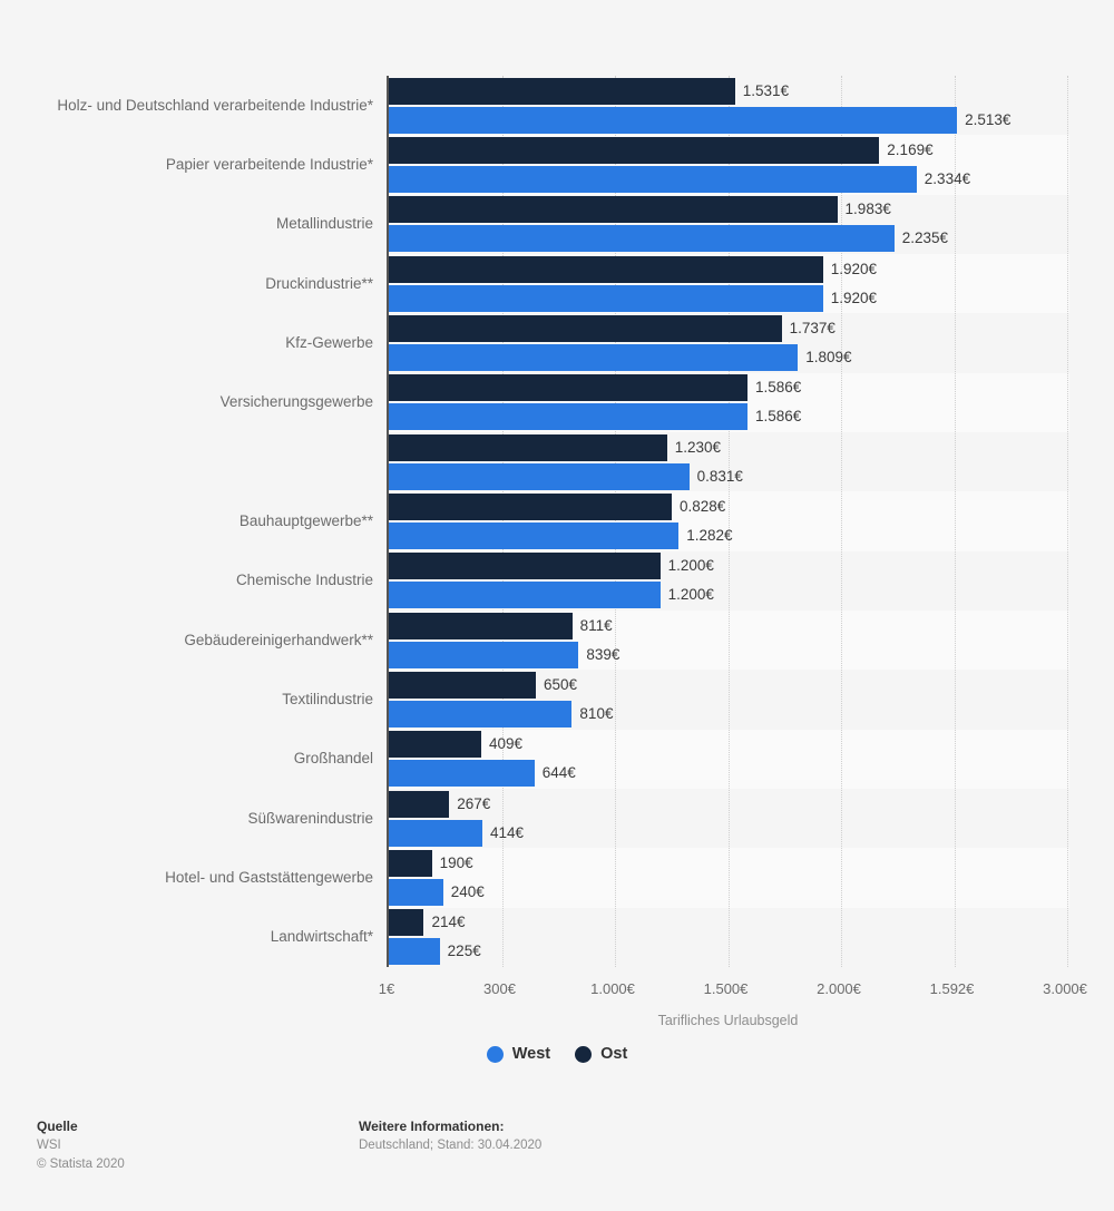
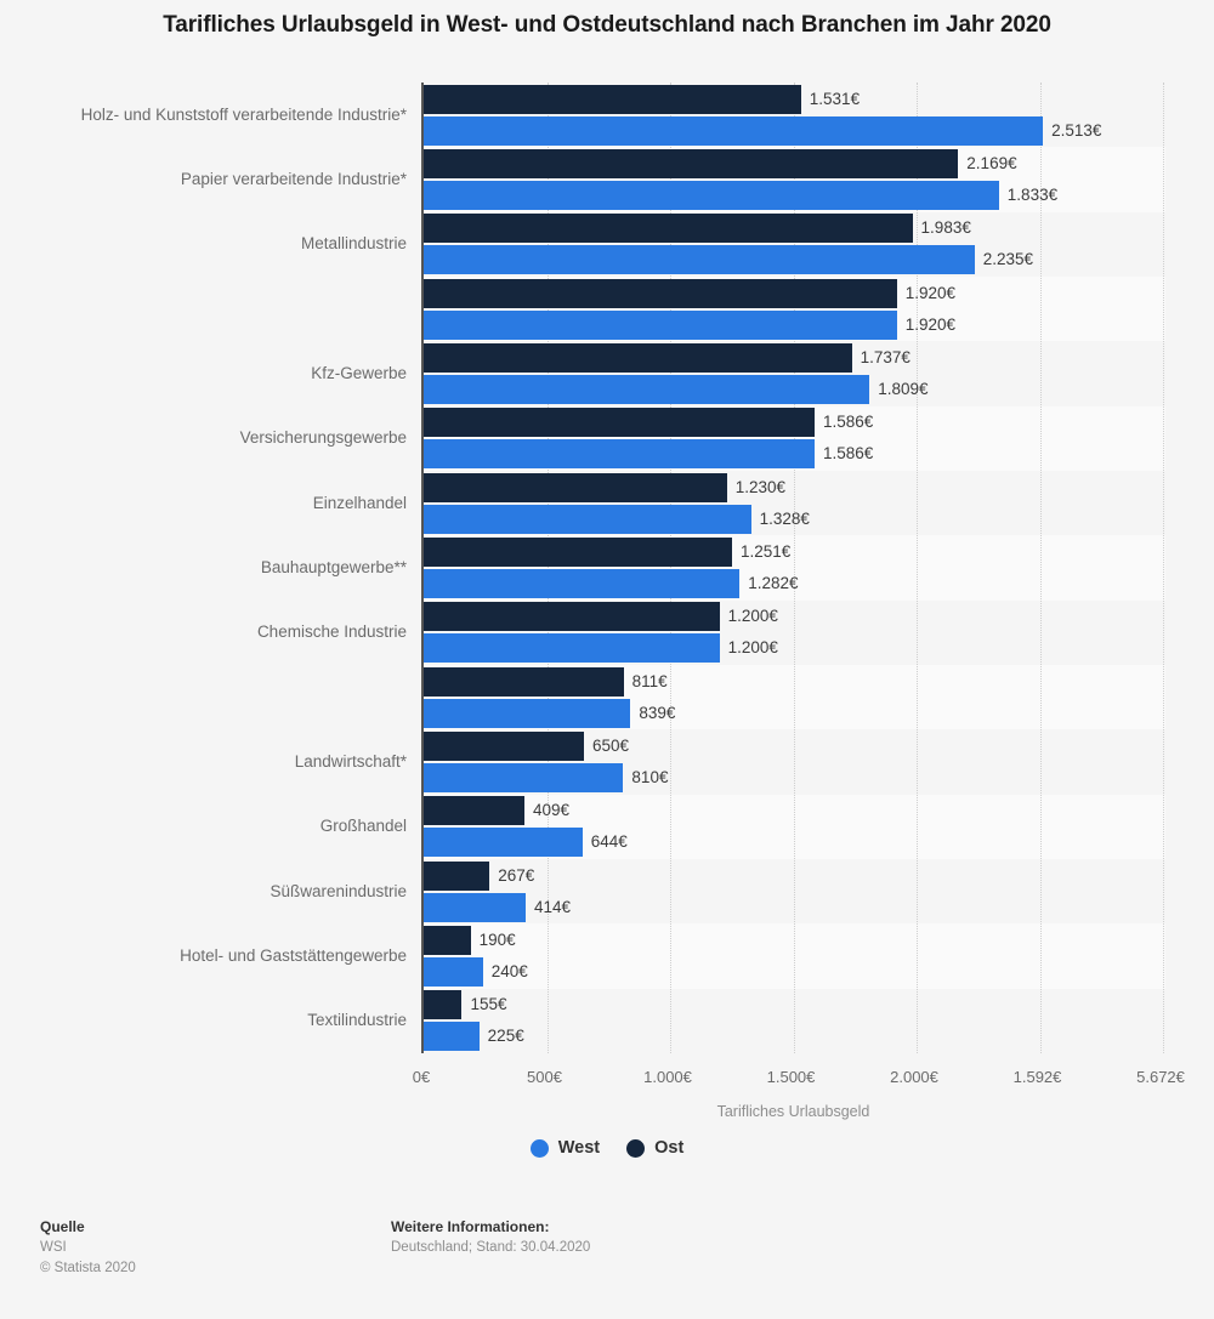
+ Tarifliches Urlaubsgeld in West- und Ostdeutschland nach Branchen im Jahr 2020
- Holz- und Deutschland verarbeitende Industrie*
+ Holz- und Kunststoff verarbeitende Industrie*
  Papier verarbeitende Industrie*
  Metallindustrie
- Druckindustrie**
  Kfz-Gewerbe
  Versicherungsgewerbe
+ Einzelhandel
  Bauhauptgewerbe**
  Chemische Industrie
- Gebäudereinigerhandwerk**
- Textilindustrie
+ Landwirtschaft*
  Großhandel
  Süßwarenindustrie
  Hotel- und Gaststättengewerbe
- Landwirtschaft*
+ Textilindustrie
  1.531€
  2.513€
  2.169€
- 2.334€
+ 1.833€
  1.983€
  2.235€
  1.920€
  1.920€
  1.737€
  1.809€
  1.586€
  1.586€
  1.230€
- 0.831€
+ 1.328€
- 0.828€
+ 1.251€
  1.282€
  1.200€
  1.200€
  811€
  839€
  650€
  810€
  409€
  644€
  267€
  414€
  190€
  240€
- 214€
+ 155€
  225€
- 1€
+ 0€
- 300€
+ 500€
  1.000€
  1.500€
  2.000€
  1.592€
- 3.000€
+ 5.672€
  Tarifliches Urlaubsgeld
  West
  Ost
  Quelle
  WSI
  © Statista 2020
  Weitere Informationen:
  Deutschland; Stand: 30.04.2020
